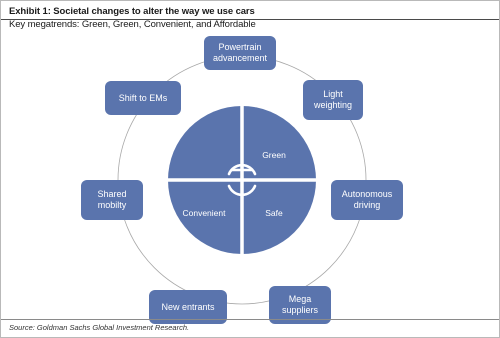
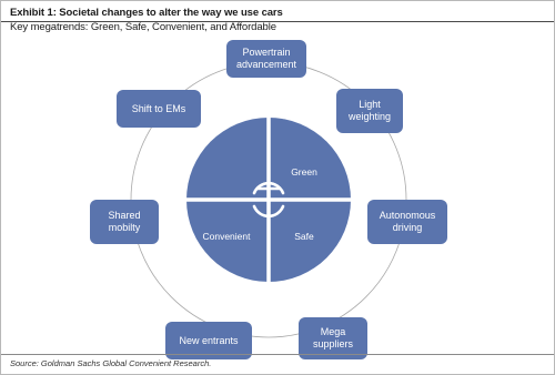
  Exhibit 1: Societal changes to alter the way we use cars
- Key megatrends: Green, Green, Convenient, and Affordable
+ Key megatrends: Green, Safe, Convenient, and Affordable
  Green
  Convenient
  Safe
  Powertrain
  advancement
  Light
  weighting
  Autonomous
  driving
  Mega
  suppliers
  New entrants
  Shared
  mobilty
  Shift to EMs
- Source: Goldman Sachs Global Investment Research.
+ Source: Goldman Sachs Global Convenient Research.
